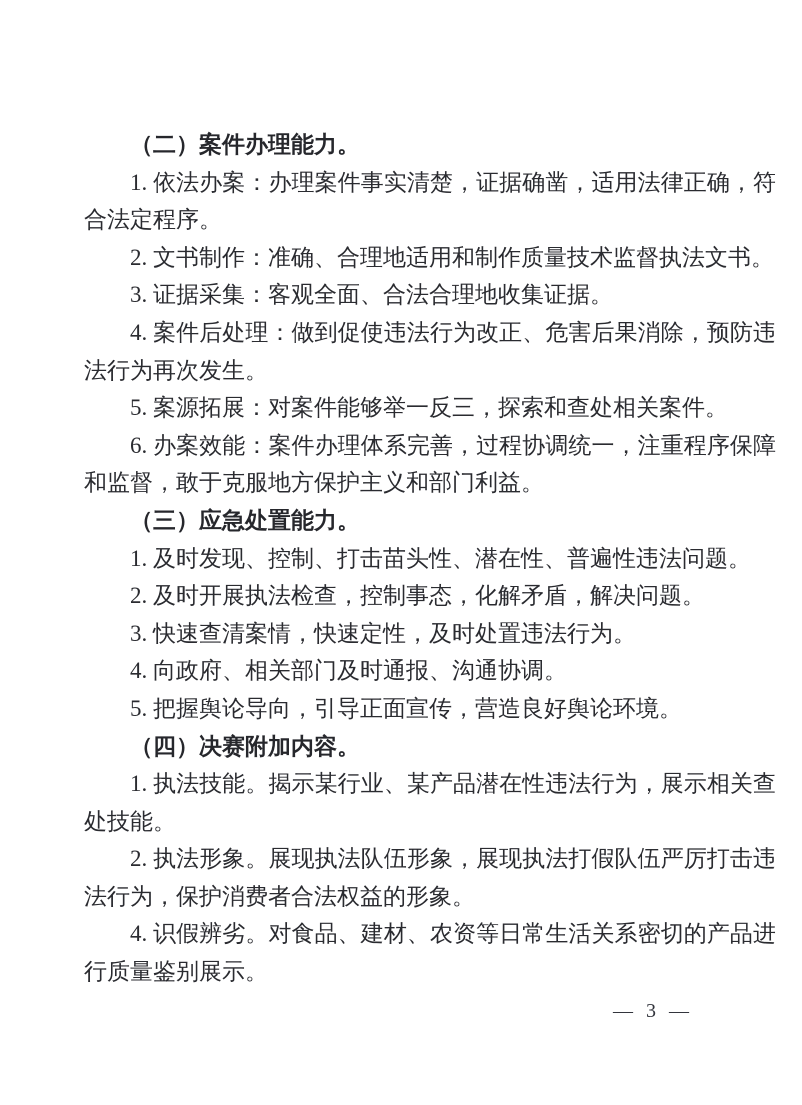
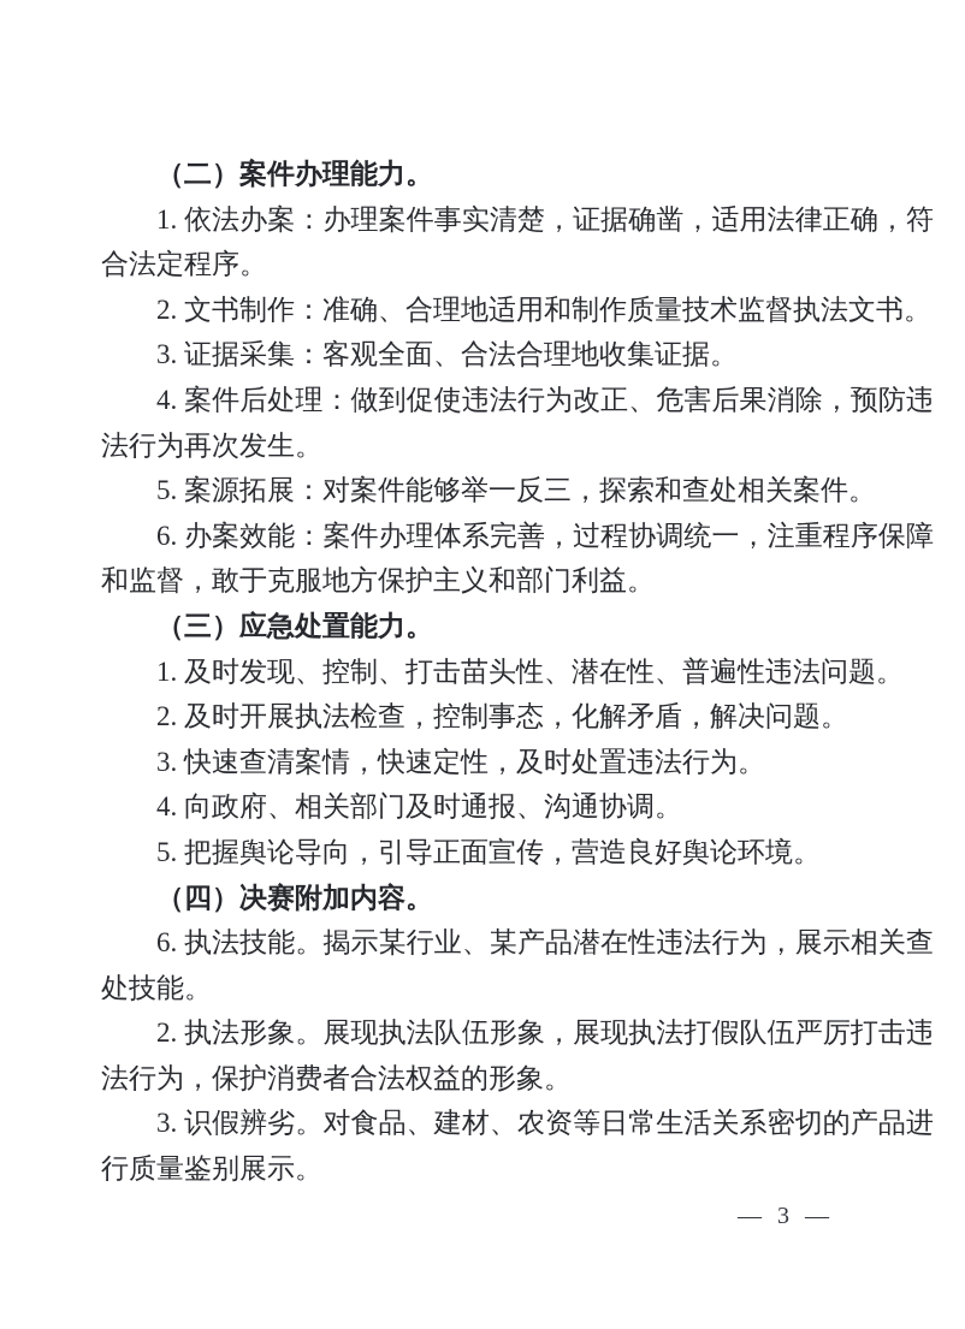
  （二）案件办理能力。
  1. 依法办案：办理案件事实清楚，证据确凿，适用法律正确，符合法定程序。
  2. 文书制作：准确、合理地适用和制作质量技术监督执法文书。
  3. 证据采集：客观全面、合法合理地收集证据。
  4. 案件后处理：做到促使违法行为改正、危害后果消除，预防违法行为再次发生。
  5. 案源拓展：对案件能够举一反三，探索和查处相关案件。
  6. 办案效能：案件办理体系完善，过程协调统一，注重程序保障和监督，敢于克服地方保护主义和部门利益。
  （三）应急处置能力。
  1. 及时发现、控制、打击苗头性、潜在性、普遍性违法问题。
  2. 及时开展执法检查，控制事态，化解矛盾，解决问题。
  3. 快速查清案情，快速定性，及时处置违法行为。
  4. 向政府、相关部门及时通报、沟通协调。
  5. 把握舆论导向，引导正面宣传，营造良好舆论环境。
  （四）决赛附加内容。
- 1. 执法技能。揭示某行业、某产品潜在性违法行为，展示相关查处技能。
+ 6. 执法技能。揭示某行业、某产品潜在性违法行为，展示相关查处技能。
  2. 执法形象。展现执法队伍形象，展现执法打假队伍严厉打击违法行为，保护消费者合法权益的形象。
- 4. 识假辨劣。对食品、建材、农资等日常生活关系密切的产品进行质量鉴别展示。
+ 3. 识假辨劣。对食品、建材、农资等日常生活关系密切的产品进行质量鉴别展示。
  — 3 —
